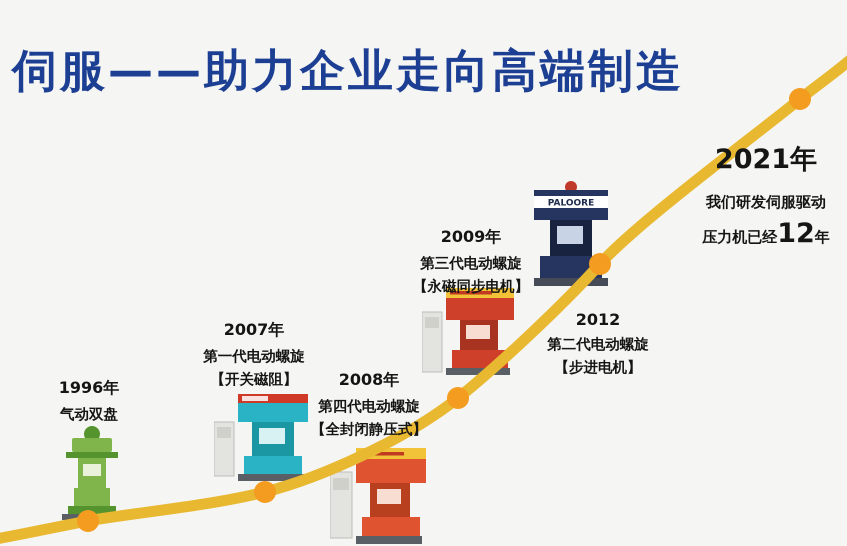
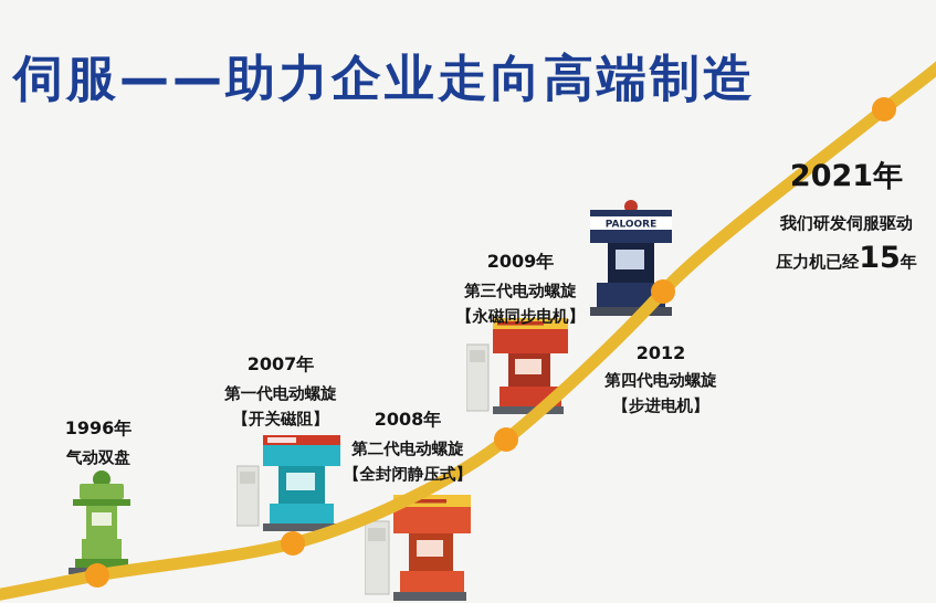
  伺服——助力企业走向高端制造
  PALOORE
  1996年
  气动双盘
  2007年
  第一代电动螺旋
  【开关磁阻】
  2008年
- 第四代电动螺旋
+ 第二代电动螺旋
  【全封闭静压式】
  2009年
  第三代电动螺旋
  【永磁同步电机】
  2012
- 第二代电动螺旋
+ 第四代电动螺旋
  【步进电机】
  2021年
  我们研发伺服驱动
- 压力机已经12年
+ 压力机已经15年
